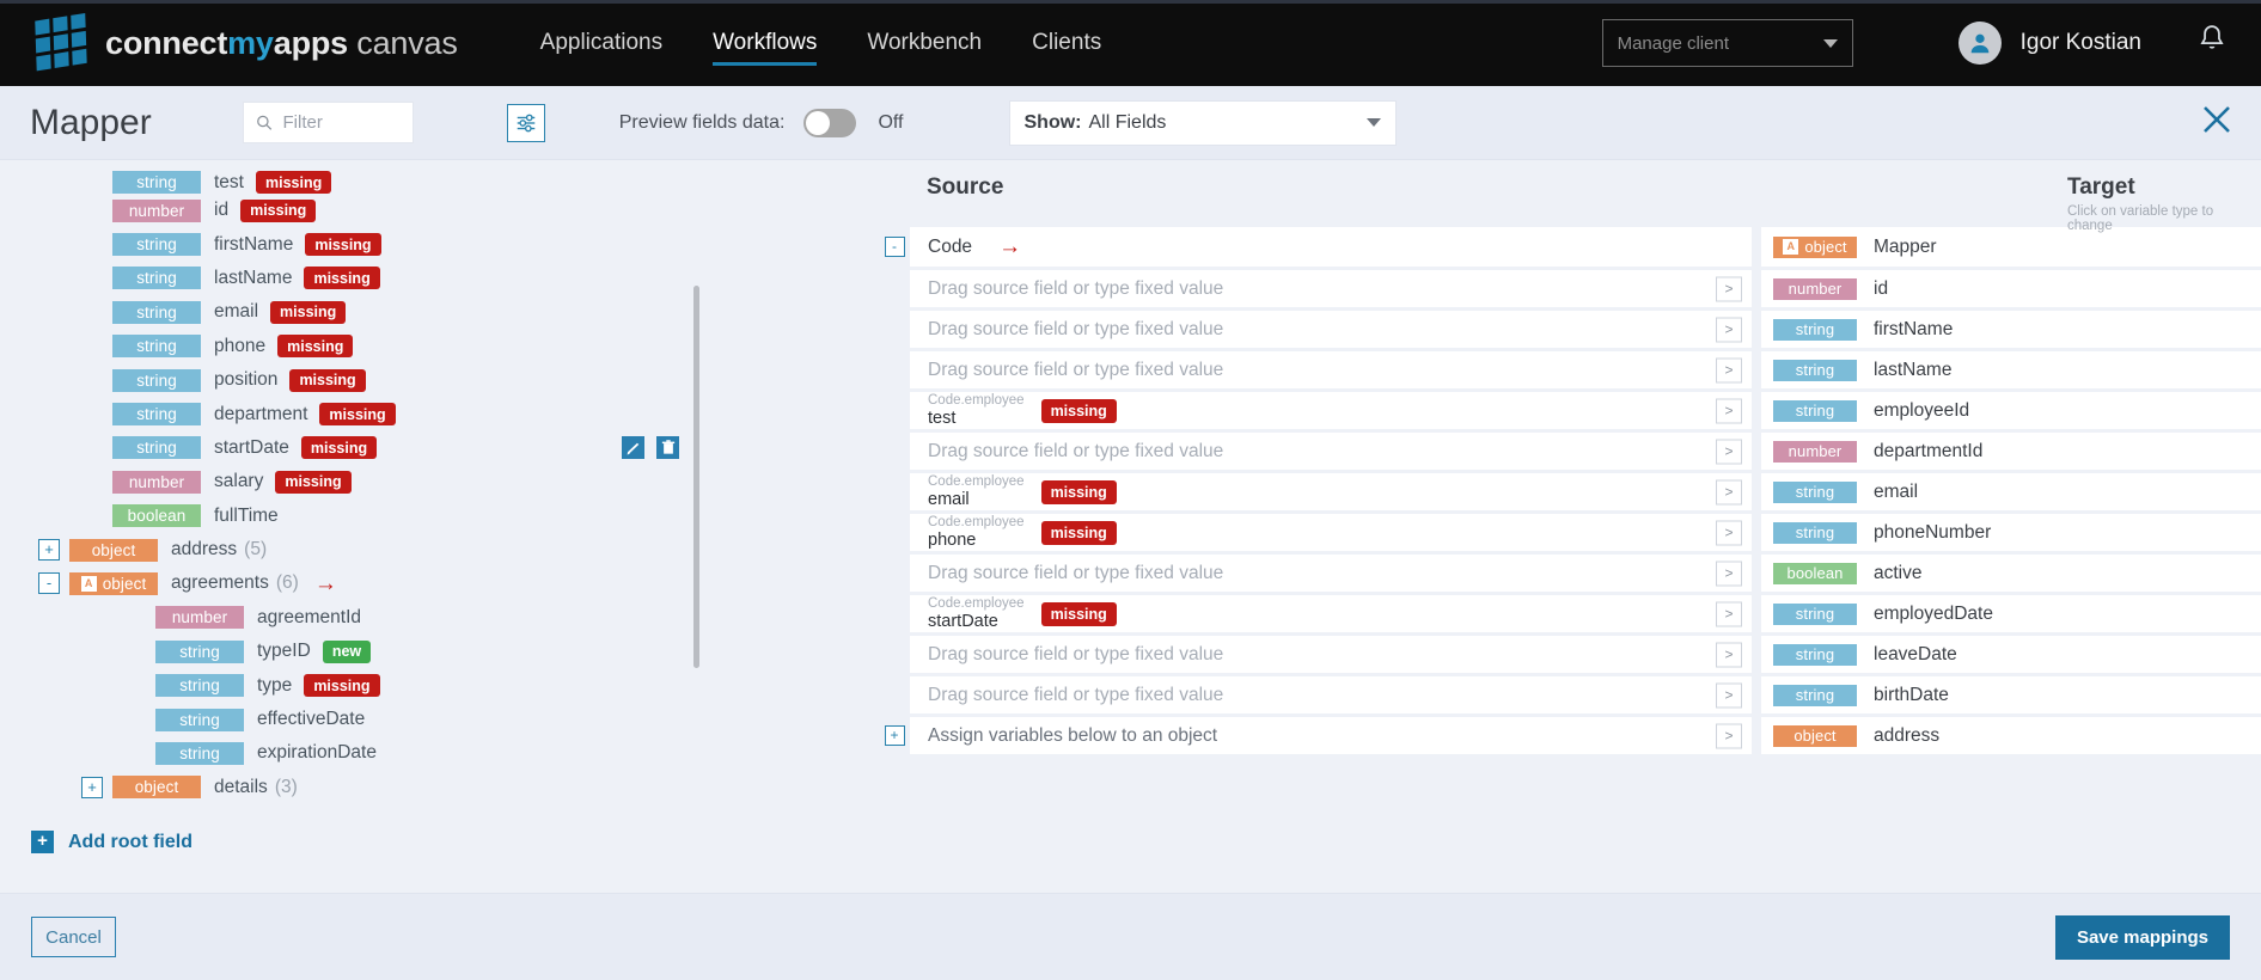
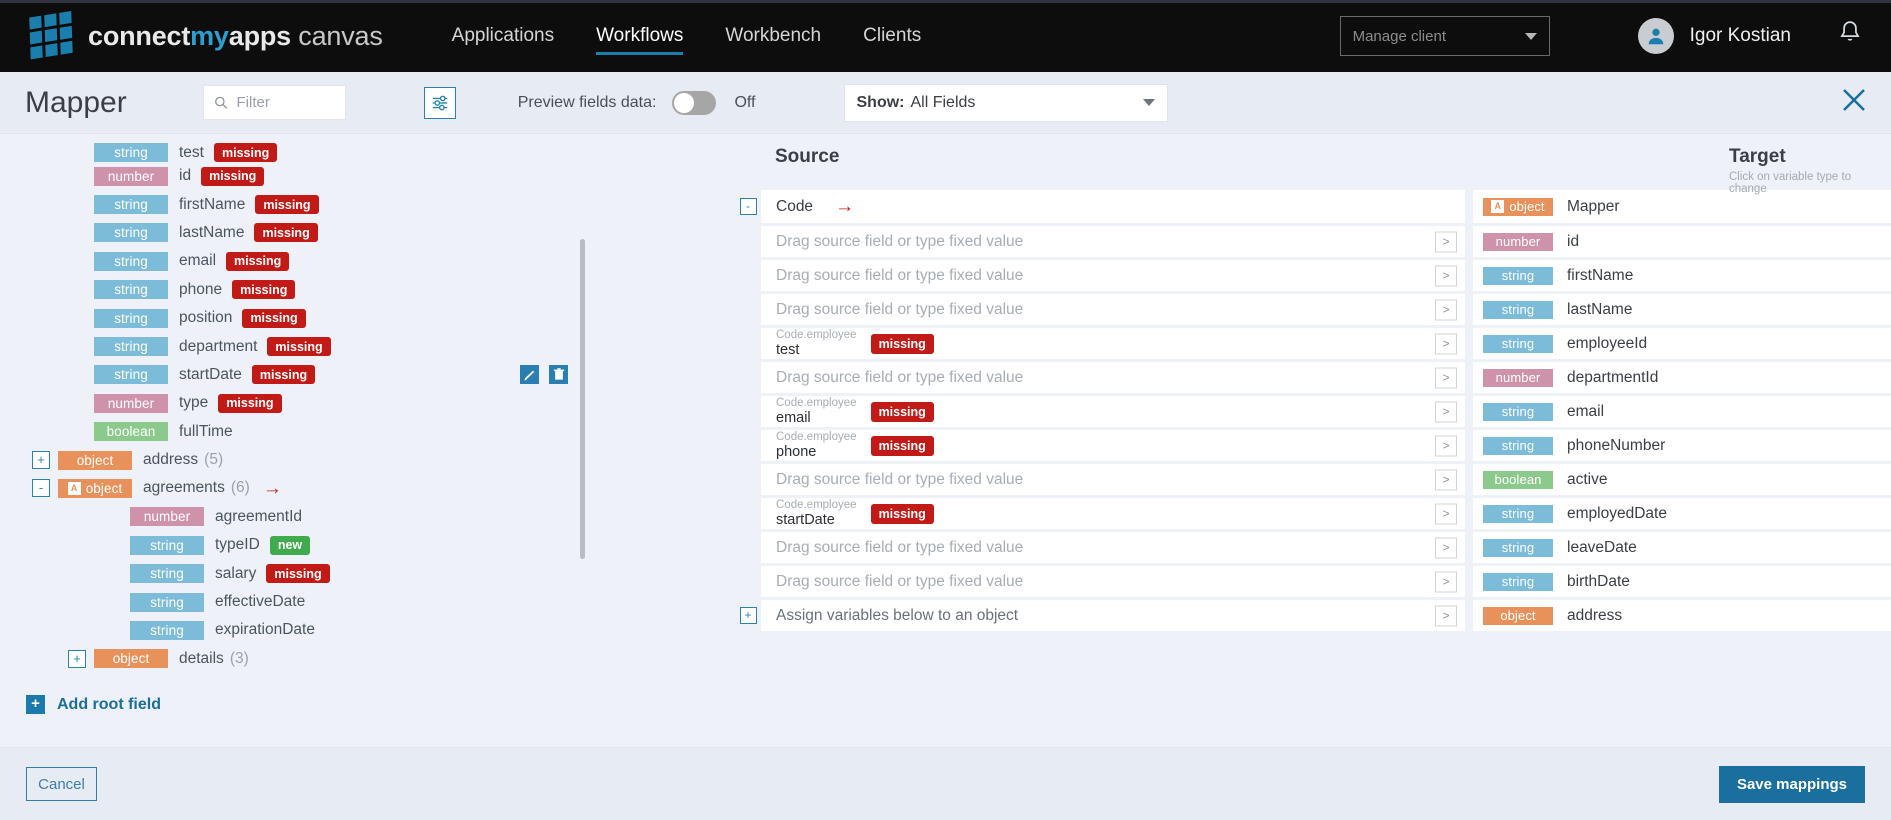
  connectmyapps canvas
  Applications
  Workflows
  Workbench
  Clients
  Manage client
  Igor Kostian
  Mapper
  Filter
  Preview fields data:
  Off
  Show:
  All Fields
  string
  test
  missing
  number
  id
  missing
  string
  firstName
  missing
  string
  lastName
  missing
  string
  email
  missing
  string
  phone
  missing
  string
  position
  missing
  string
  department
  missing
  string
  startDate
  missing
  number
- salary
+ type
  missing
  boolean
  fullTime
  +
  object
  address
  (5)
  -
  A
  object
  agreements
  (6)
  →
  number
  agreementId
  string
  typeID
  new
  string
- type
+ salary
  missing
  string
  effectiveDate
  string
  expirationDate
  +
  object
  details
  (3)
  +
  Add root field
  Source
  Target
  Click on variable type to change
  -
  Code
  →
  A
  object
  Mapper
  Drag source field or type fixed value
  >
  number
  id
  Drag source field or type fixed value
  >
  string
  firstName
  Drag source field or type fixed value
  >
  string
  lastName
  Code.employee
  test
  missing
  >
  string
  employeeId
  Drag source field or type fixed value
  >
  number
  departmentId
  Code.employee
  email
  missing
  >
  string
  email
  Code.employee
  phone
  missing
  >
  string
  phoneNumber
  Drag source field or type fixed value
  >
  boolean
  active
  Code.employee
  startDate
  missing
  >
  string
  employedDate
  Drag source field or type fixed value
  >
  string
  leaveDate
  Drag source field or type fixed value
  >
  string
  birthDate
  +
  Assign variables below to an object
  >
  object
  address
  Cancel
  Save mappings
